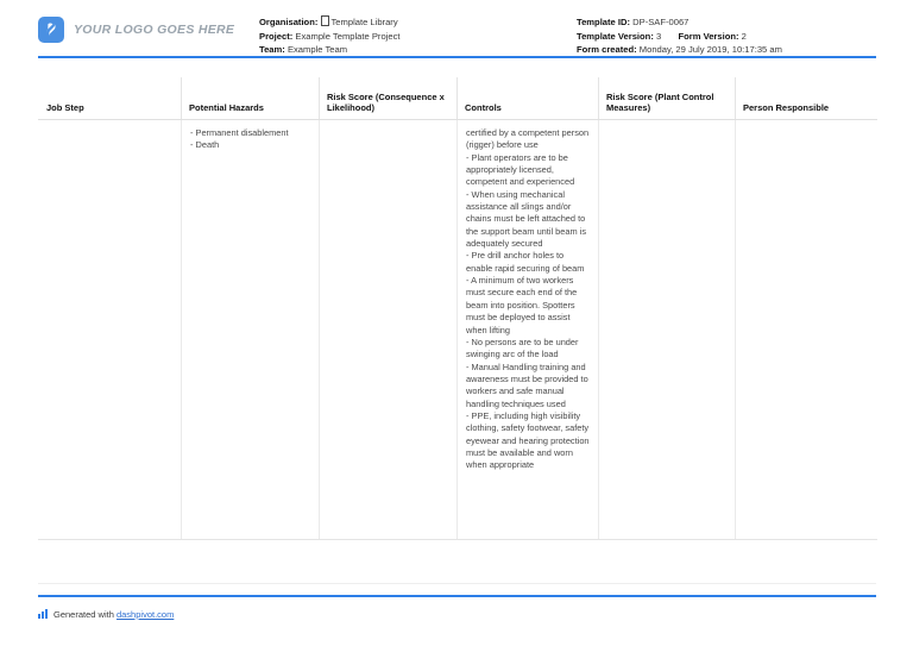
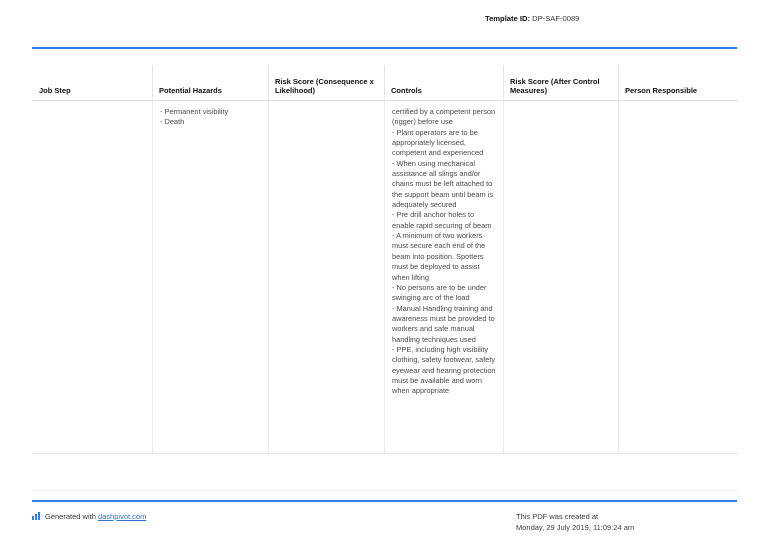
- YOUR LOGO GOES HERE
- Organisation: Template Library
- Project: Example Template Project
- Team: Example Team
- Template ID: DP-SAF-0067
+ Template ID: DP-SAF-0089
- Template Version: 3 Form Version: 2
- Form created: Monday, 29 July 2019, 10:17:35 am
- Job Step	Potential Hazards	Risk Score (Consequence x Likelihood)	Controls	Risk Score (Plant Control Measures)	Person Responsible
+ Job Step	Potential Hazards	Risk Score (Consequence x Likelihood)	Controls	Risk Score (After Control Measures)	Person Responsible
- 	- Permanent disablement - Death		certified by a competent person (rigger) before use - Plant operators are to be appropriately licensed, competent and experienced - When using mechanical assistance all slings and/or chains must be left attached to the support beam until beam is adequately secured - Pre drill anchor holes to enable rapid securing of beam - A minimum of two workers must secure each end of the beam into position. Spotters must be deployed to assist when lifting - No persons are to be under swinging arc of the load - Manual Handling training and awareness must be provided to workers and safe manual handling techniques used - PPE, including high visibility clothing, safety footwear, safety eyewear and hearing protection must be available and worn when appropriate
+ 	- Permanent visibility - Death		certified by a competent person (rigger) before use - Plant operators are to be appropriately licensed, competent and experienced - When using mechanical assistance all slings and/or chains must be left attached to the support beam until beam is adequately secured - Pre drill anchor holes to enable rapid securing of beam - A minimum of two workers must secure each end of the beam into position. Spotters must be deployed to assist when lifting - No persons are to be under swinging arc of the load - Manual Handling training and awareness must be provided to workers and safe manual handling techniques used - PPE, including high visibility clothing, safety footwear, safety eyewear and hearing protection must be available and worn when appropriate
  Generated with dashpivot.com
+ This PDF was created at
+ Monday, 29 July 2019, 11:09:24 am
